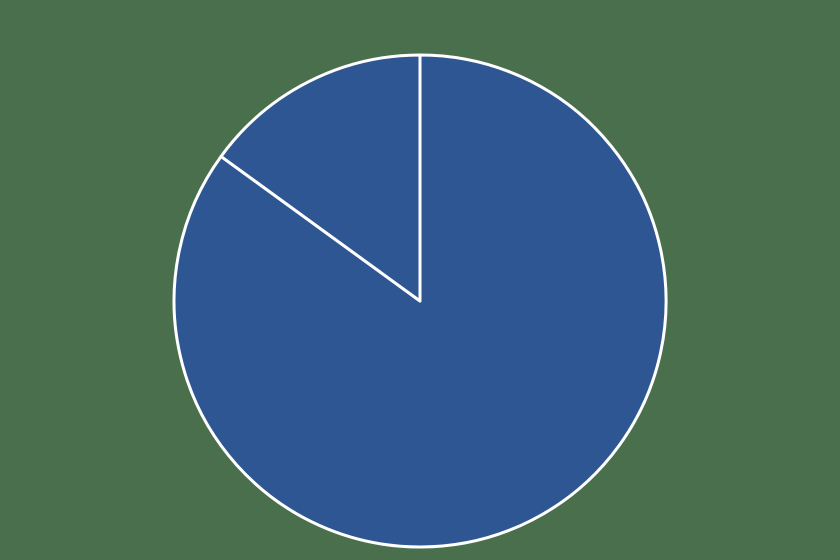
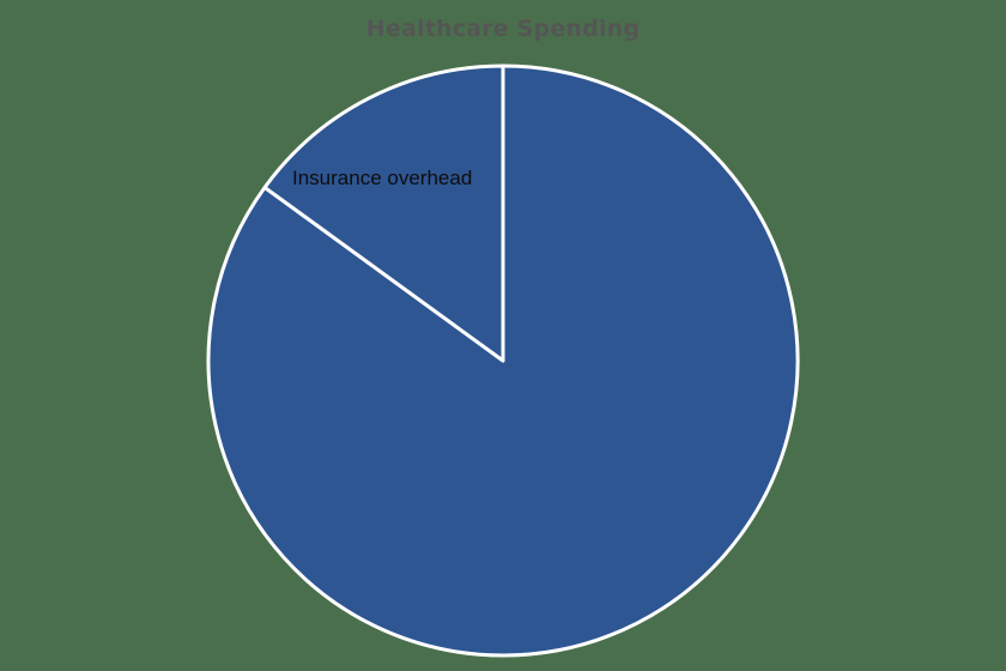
+ Healthcare Spending
+ Insurance overhead
